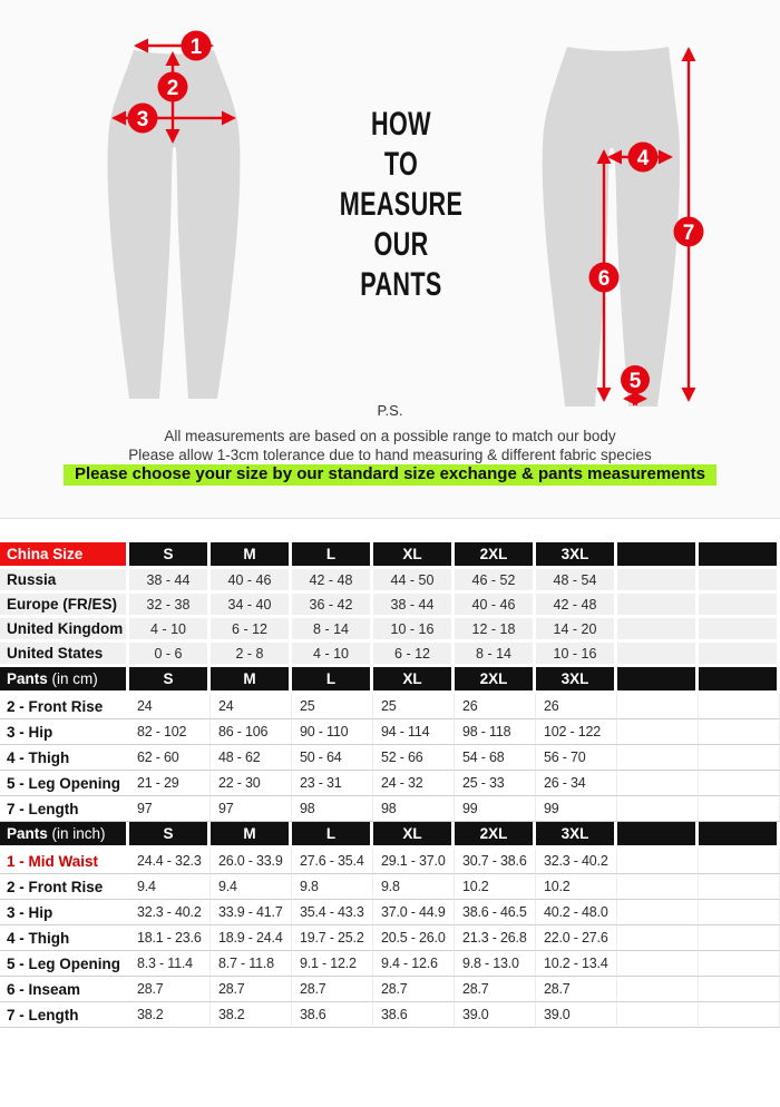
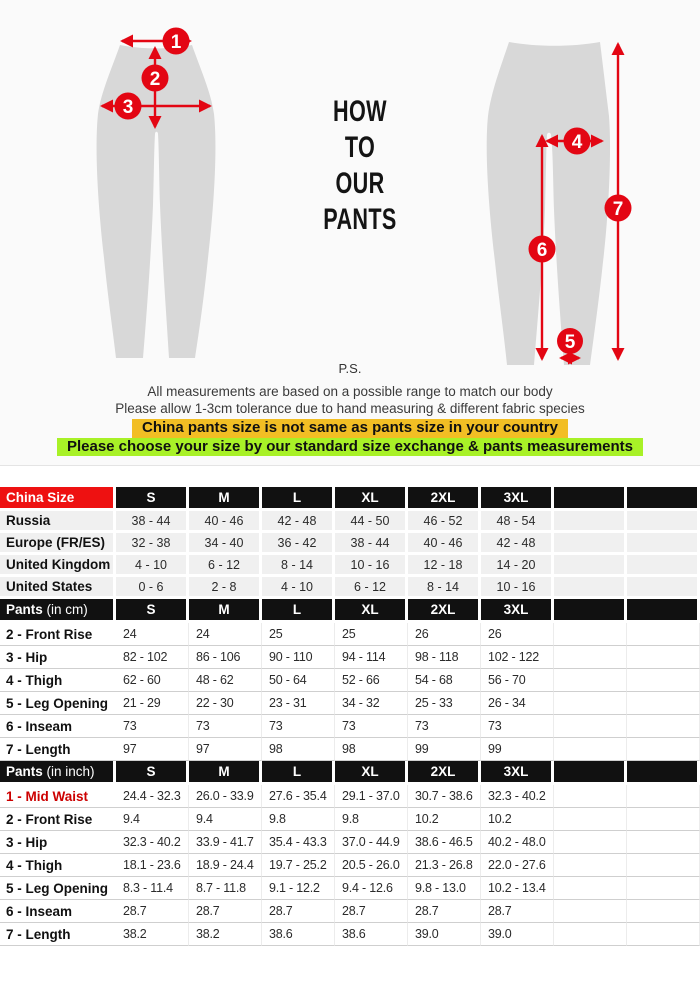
  1
  2
  3
  4
  5
  6
  7
  HOW
  TO
- MEASURE
  OUR
  PANTS
  P.S.
  All measurements are based on a possible range to match our body
  Please allow 1-3cm tolerance due to hand measuring & different fabric species
+ China pants size is not same as pants size in your country
  Please choose your size by our standard size exchange & pants measurements
  China Size	S	M	L	XL	2XL	3XL
  Russia	38 - 44	40 - 46	42 - 48	44 - 50	46 - 52	48 - 54
  Europe (FR/ES)	32 - 38	34 - 40	36 - 42	38 - 44	40 - 46	42 - 48
  United Kingdom	4 - 10	6 - 12	8 - 14	10 - 16	12 - 18	14 - 20
  United States	0 - 6	2 - 8	4 - 10	6 - 12	8 - 14	10 - 16
  Pants (in cm)	S	M	L	XL	2XL	3XL
  2 - Front Rise	24	24	25	25	26	26
  3 - Hip	82 - 102	86 - 106	90 - 110	94 - 114	98 - 118	102 - 122
  4 - Thigh	62 - 60	48 - 62	50 - 64	52 - 66	54 - 68	56 - 70
- 5 - Leg Opening	21 - 29	22 - 30	23 - 31	24 - 32	25 - 33	26 - 34
+ 5 - Leg Opening	21 - 29	22 - 30	23 - 31	34 - 32	25 - 33	26 - 34
+ 6 - Inseam	73	73	73	73	73	73
  7 - Length	97	97	98	98	99	99
  Pants (in inch)	S	M	L	XL	2XL	3XL
  1 - Mid Waist	24.4 - 32.3	26.0 - 33.9	27.6 - 35.4	29.1 - 37.0	30.7 - 38.6	32.3 - 40.2
  2 - Front Rise	9.4	9.4	9.8	9.8	10.2	10.2
  3 - Hip	32.3 - 40.2	33.9 - 41.7	35.4 - 43.3	37.0 - 44.9	38.6 - 46.5	40.2 - 48.0
  4 - Thigh	18.1 - 23.6	18.9 - 24.4	19.7 - 25.2	20.5 - 26.0	21.3 - 26.8	22.0 - 27.6
  5 - Leg Opening	8.3 - 11.4	8.7 - 11.8	9.1 - 12.2	9.4 - 12.6	9.8 - 13.0	10.2 - 13.4
  6 - Inseam	28.7	28.7	28.7	28.7	28.7	28.7
  7 - Length	38.2	38.2	38.6	38.6	39.0	39.0
